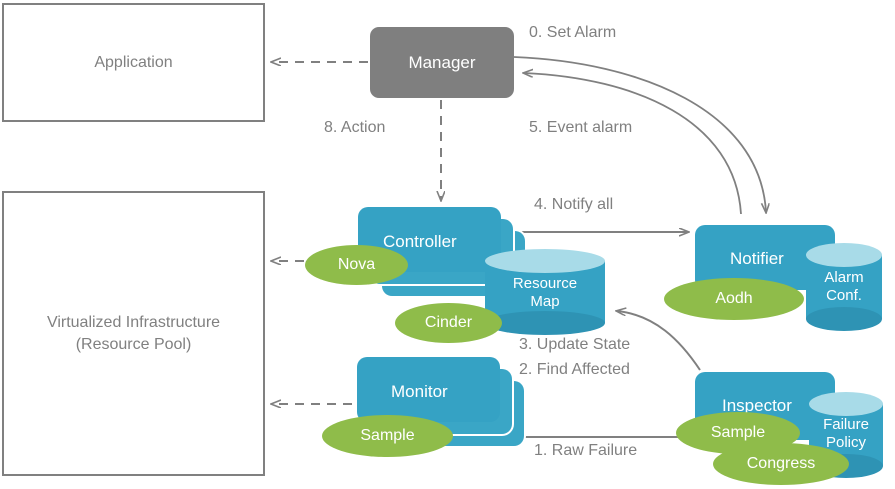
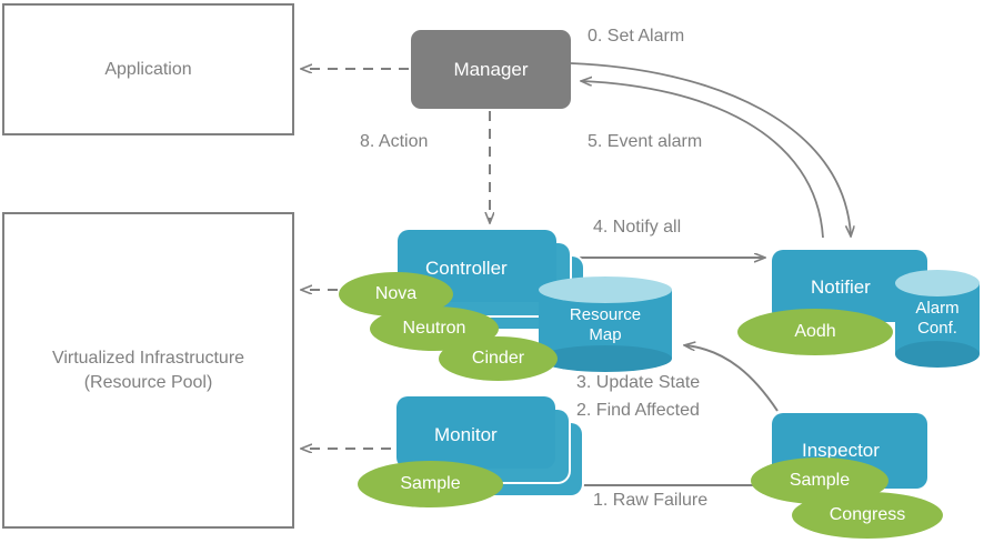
  Application
  Virtualized Infrastructure
  (Resource Pool)
  Manager
  Controller
  Resource
  Map
  Nova
+ Neutron
  Cinder
  Monitor
  Sample
  Notifier
  Alarm
  Conf.
  Aodh
  Inspector
- Failure
- Policy
  Sample
  Congress
  0. Set Alarm
  5. Event alarm
  8. Action
  4. Notify all
  3. Update State
  2. Find Affected
  1. Raw Failure
